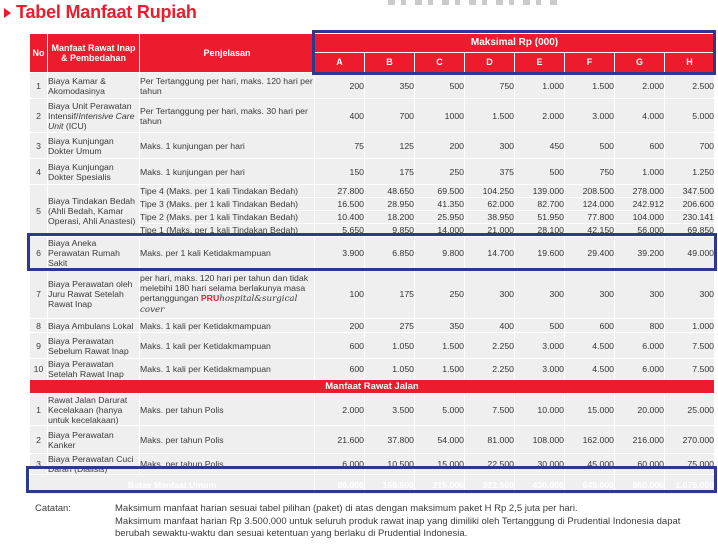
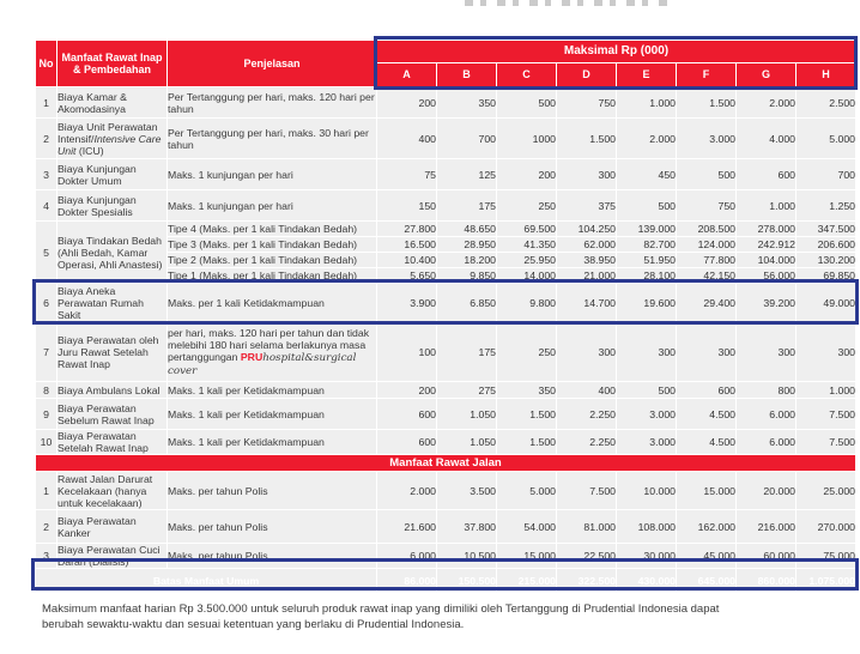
- Tabel Manfaat Rupiah
  No	Manfaat Rawat Inap & Pembedahan	Penjelasan	Maksimal Rp (000)
  A	B	C	D	E	F	G	H
  1	Biaya Kamar & Akomodasinya	Per Tertanggung per hari, maks. 120 hari per tahun	200	350	500	750	1.000	1.500	2.000	2.500
  2	Biaya Unit Perawatan Intensif/Intensive Care Unit (ICU)	Per Tertanggung per hari, maks. 30 hari per tahun	400	700	1000	1.500	2.000	3.000	4.000	5.000
  3	Biaya Kunjungan Dokter Umum	Maks. 1 kunjungan per hari	75	125	200	300	450	500	600	700
  4	Biaya Kunjungan Dokter Spesialis	Maks. 1 kunjungan per hari	150	175	250	375	500	750	1.000	1.250
  5	Biaya Tindakan Bedah (Ahli Bedah, Kamar Operasi, Ahli Anastesi)	Tipe 4 (Maks. per 1 kali Tindakan Bedah)	27.800	48.650	69.500	104.250	139.000	208.500	278.000	347.500
  Tipe 3 (Maks. per 1 kali Tindakan Bedah)	16.500	28.950	41.350	62.000	82.700	124.000	242.912	206.600
- Tipe 2 (Maks. per 1 kali Tindakan Bedah)	10.400	18.200	25.950	38.950	51.950	77.800	104.000	230.141
+ Tipe 2 (Maks. per 1 kali Tindakan Bedah)	10.400	18.200	25.950	38.950	51.950	77.800	104.000	130.200
  Tipe 1 (Maks. per 1 kali Tindakan Bedah)	5.650	9.850	14.000	21.000	28.100	42.150	56.000	69.850
  6	Biaya Aneka Perawatan Rumah Sakit	Maks. per 1 kali Ketidakmampuan	3.900	6.850	9.800	14.700	19.600	29.400	39.200	49.000
  7	Biaya Perawatan oleh Juru Rawat Setelah Rawat Inap	per hari, maks. 120 hari per tahun dan tidak melebihi 180 hari selama berlakunya masa pertanggungan PRUhospital&surgical cover	100	175	250	300	300	300	300	300
  8	Biaya Ambulans Lokal	Maks. 1 kali per Ketidakmampuan	200	275	350	400	500	600	800	1.000
  9	Biaya Perawatan Sebelum Rawat Inap	Maks. 1 kali per Ketidakmampuan	600	1.050	1.500	2.250	3.000	4.500	6.000	7.500
  10	Biaya Perawatan Setelah Rawat Inap	Maks. 1 kali per Ketidakmampuan	600	1.050	1.500	2.250	3.000	4.500	6.000	7.500
  Manfaat Rawat Jalan
  1	Rawat Jalan Darurat Kecelakaan (hanya untuk kecelakaan)	Maks. per tahun Polis	2.000	3.500	5.000	7.500	10.000	15.000	20.000	25.000
  2	Biaya Perawatan Kanker	Maks. per tahun Polis	21.600	37.800	54.000	81.000	108.000	162.000	216.000	270.000
  3	Biaya Perawatan Cuci Darah (Dialisis)	Maks. per tahun Polis	6.000	10.500	15.000	22.500	30.000	45.000	60.000	75.000
- Catatan:
- Maksimum manfaat harian sesuai tabel pilihan (paket) di atas dengan maksimum paket H Rp 2,5 juta per hari.
  Maksimum manfaat harian Rp 3.500.000 untuk seluruh produk rawat inap yang dimiliki oleh Tertanggung di Prudential Indonesia dapat berubah sewaktu-waktu dan sesuai ketentuan yang berlaku di Prudential Indonesia.
